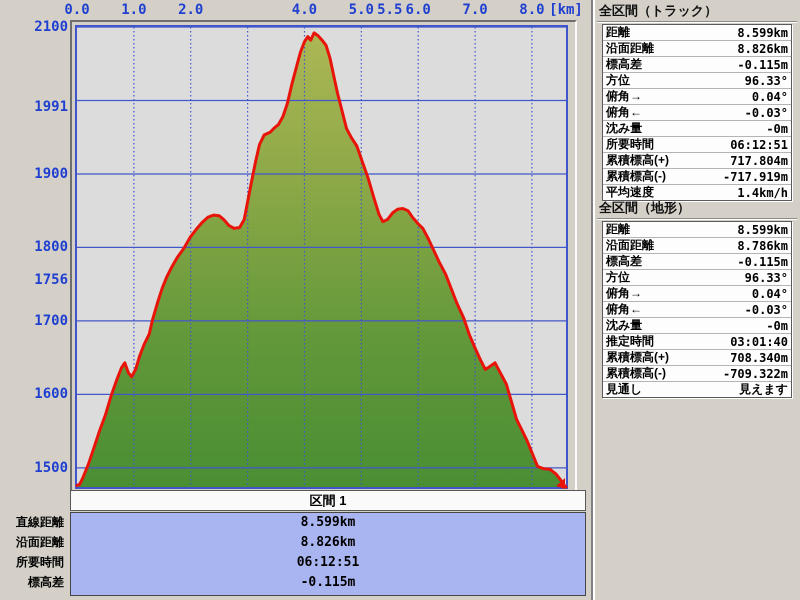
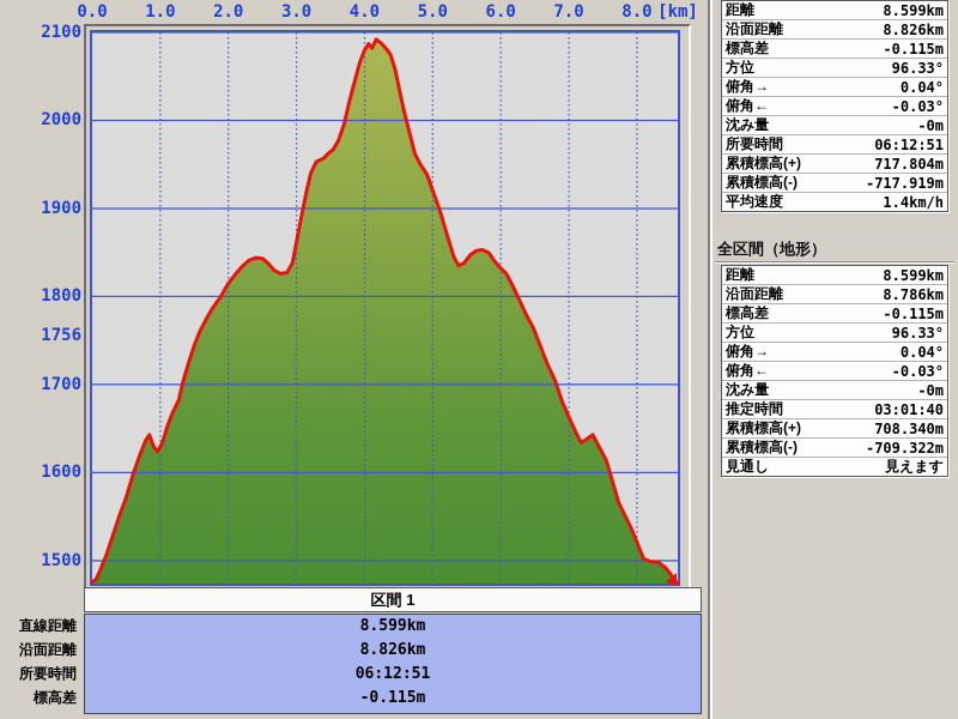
  0.0
  1.0
  2.0
- 5.5
+ 3.0
  4.0
  5.0
  6.0
  7.0
  8.0
  [km]
  2100
- 1991
+ 2000
  1900
  1800
  1700
  1600
  1500
  1756
  区間 1
  直線距離
  沿面距離
  所要時間
  標高差
  8.599km
  8.826km
  06:12:51
  -0.115m
- 全区間（トラック）
  距離
  8.599km
  沿面距離
  8.826km
  標高差
  -0.115m
  方位
  96.33°
  俯角→
  0.04°
  俯角←
  -0.03°
  沈み量
  -0m
  所要時間
  06:12:51
  累積標高(+)
  717.804m
  累積標高(-)
  -717.919m
  平均速度
  1.4km/h
  全区間（地形）
  距離
  8.599km
  沿面距離
  8.786km
  標高差
  -0.115m
  方位
  96.33°
  俯角→
  0.04°
  俯角←
  -0.03°
  沈み量
  -0m
  推定時間
  03:01:40
  累積標高(+)
  708.340m
  累積標高(-)
  -709.322m
  見通し
  見えます
